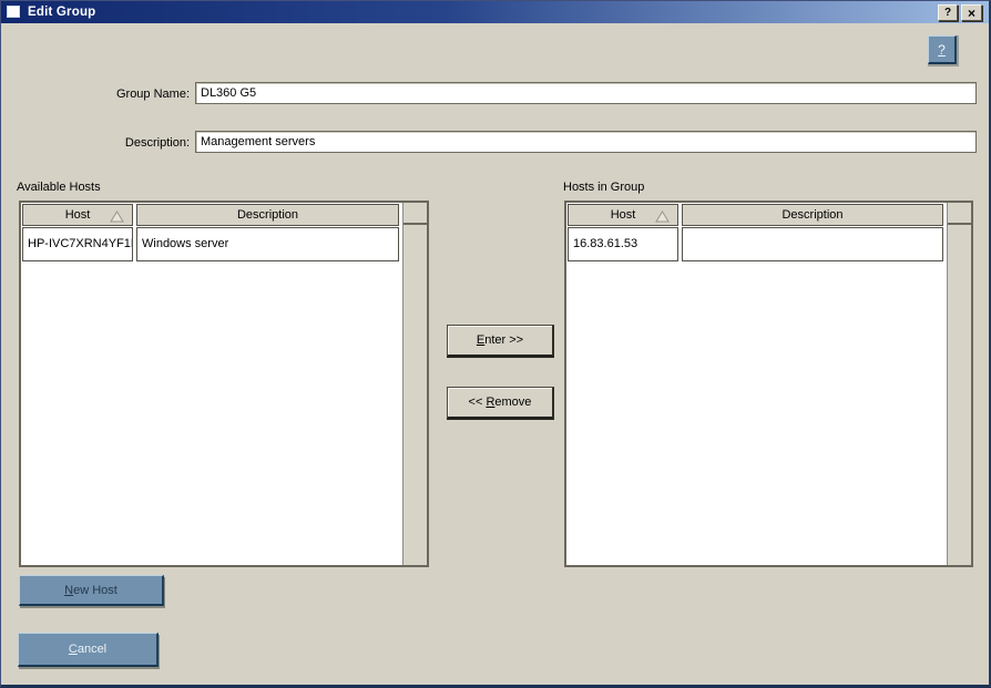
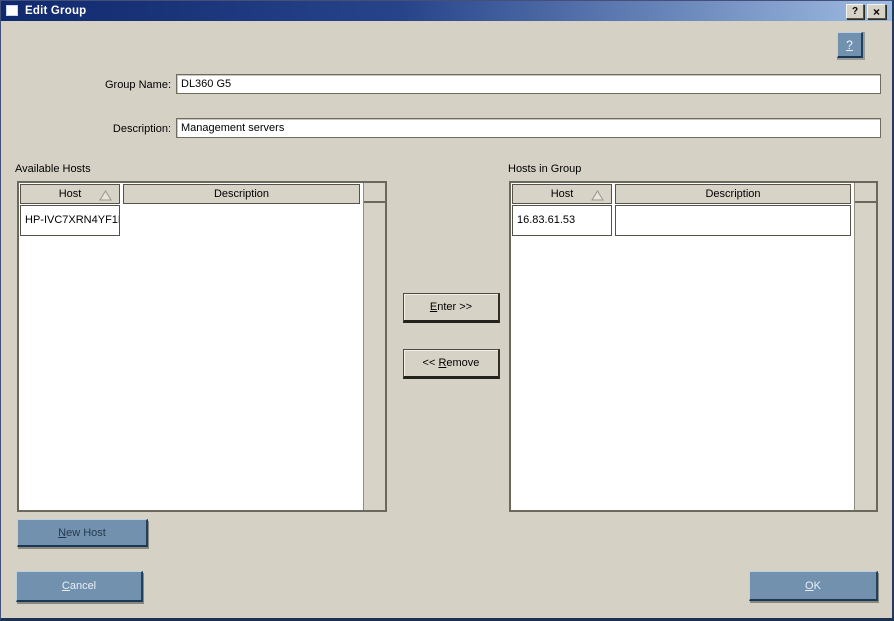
  Edit Group
  ?
  ×
  ?
  Group Name:
  DL360 G5
  Description:
  Management servers
  Available Hosts
  Host
  Description
  HP-IVC7XRN4YF1
- Windows server
  Hosts in Group
  Host
  Description
  16.83.61.53
  Enter >>
  << Remove
  New Host
  Cancel
+ OK
